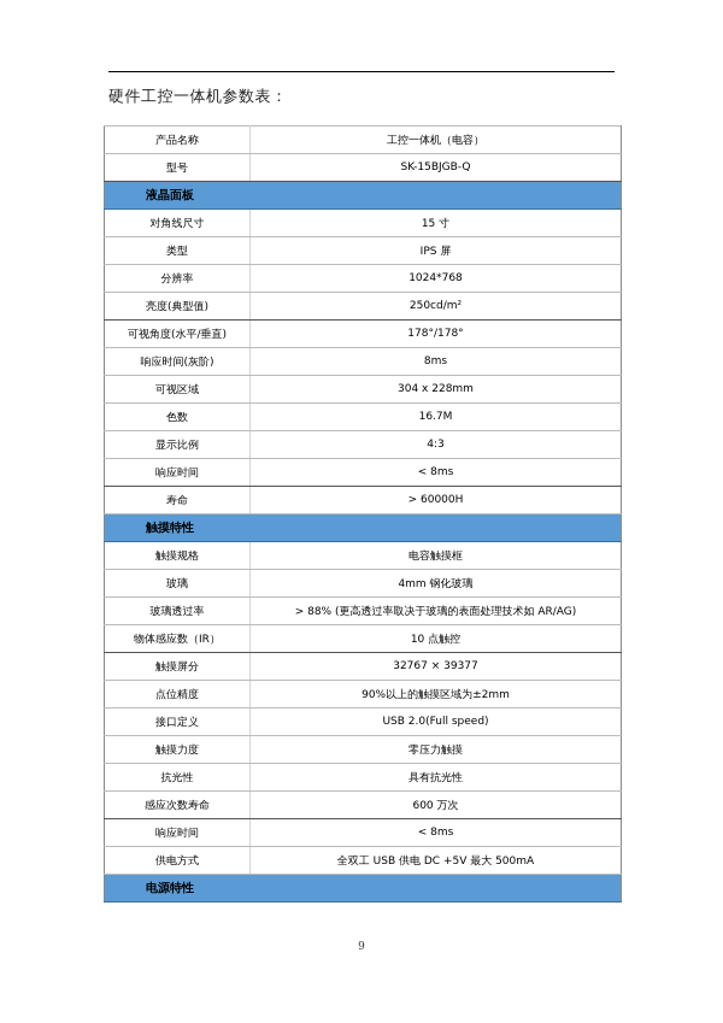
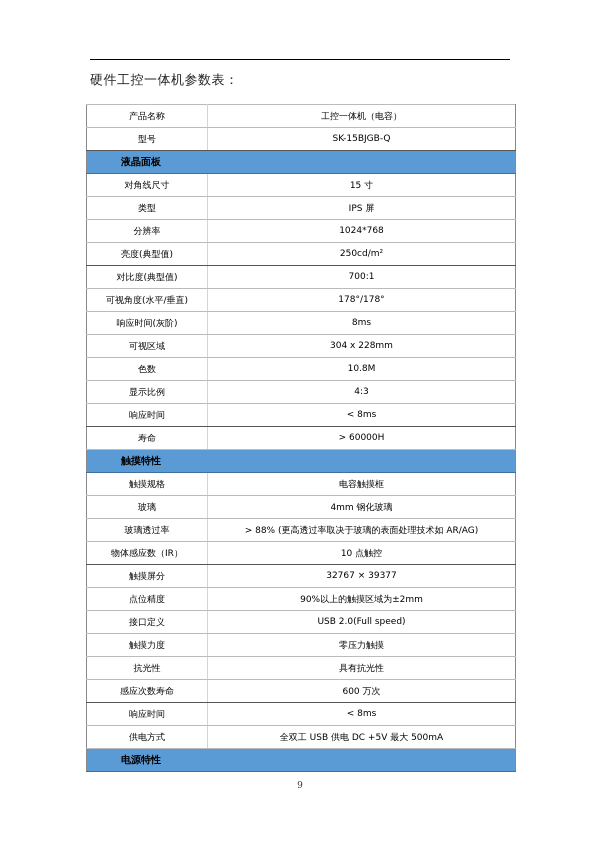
  硬件工控一体机参数表：
  产品名称	工控一体机（电容）
  型号	SK-15BJGB-Q
  液晶面板
  对角线尺寸	15 寸
  类型	IPS 屏
  分辨率	1024*768
  亮度(典型值)	250cd/m²
+ 对比度(典型值)	700:1
  可视角度(水平/垂直)	178°/178°
  响应时间(灰阶)	8ms
  可视区域	304 x 228mm
- 色数	16.7M
+ 色数	10.8M
  显示比例	4:3
  响应时间	< 8ms
  寿命	> 60000H
  触摸特性
  触摸规格	电容触摸框
  玻璃	4mm 钢化玻璃
  玻璃透过率	> 88% (更高透过率取决于玻璃的表面处理技术如 AR/AG)
  物体感应数（IR）	10 点触控
  触摸屏分	32767 × 39377
  点位精度	90%以上的触摸区域为±2mm
  接口定义	USB 2.0(Full speed)
  触摸力度	零压力触摸
  抗光性	具有抗光性
  感应次数寿命	600 万次
  响应时间	< 8ms
  供电方式	全双工 USB 供电 DC +5V 最大 500mA
  电源特性
  9
